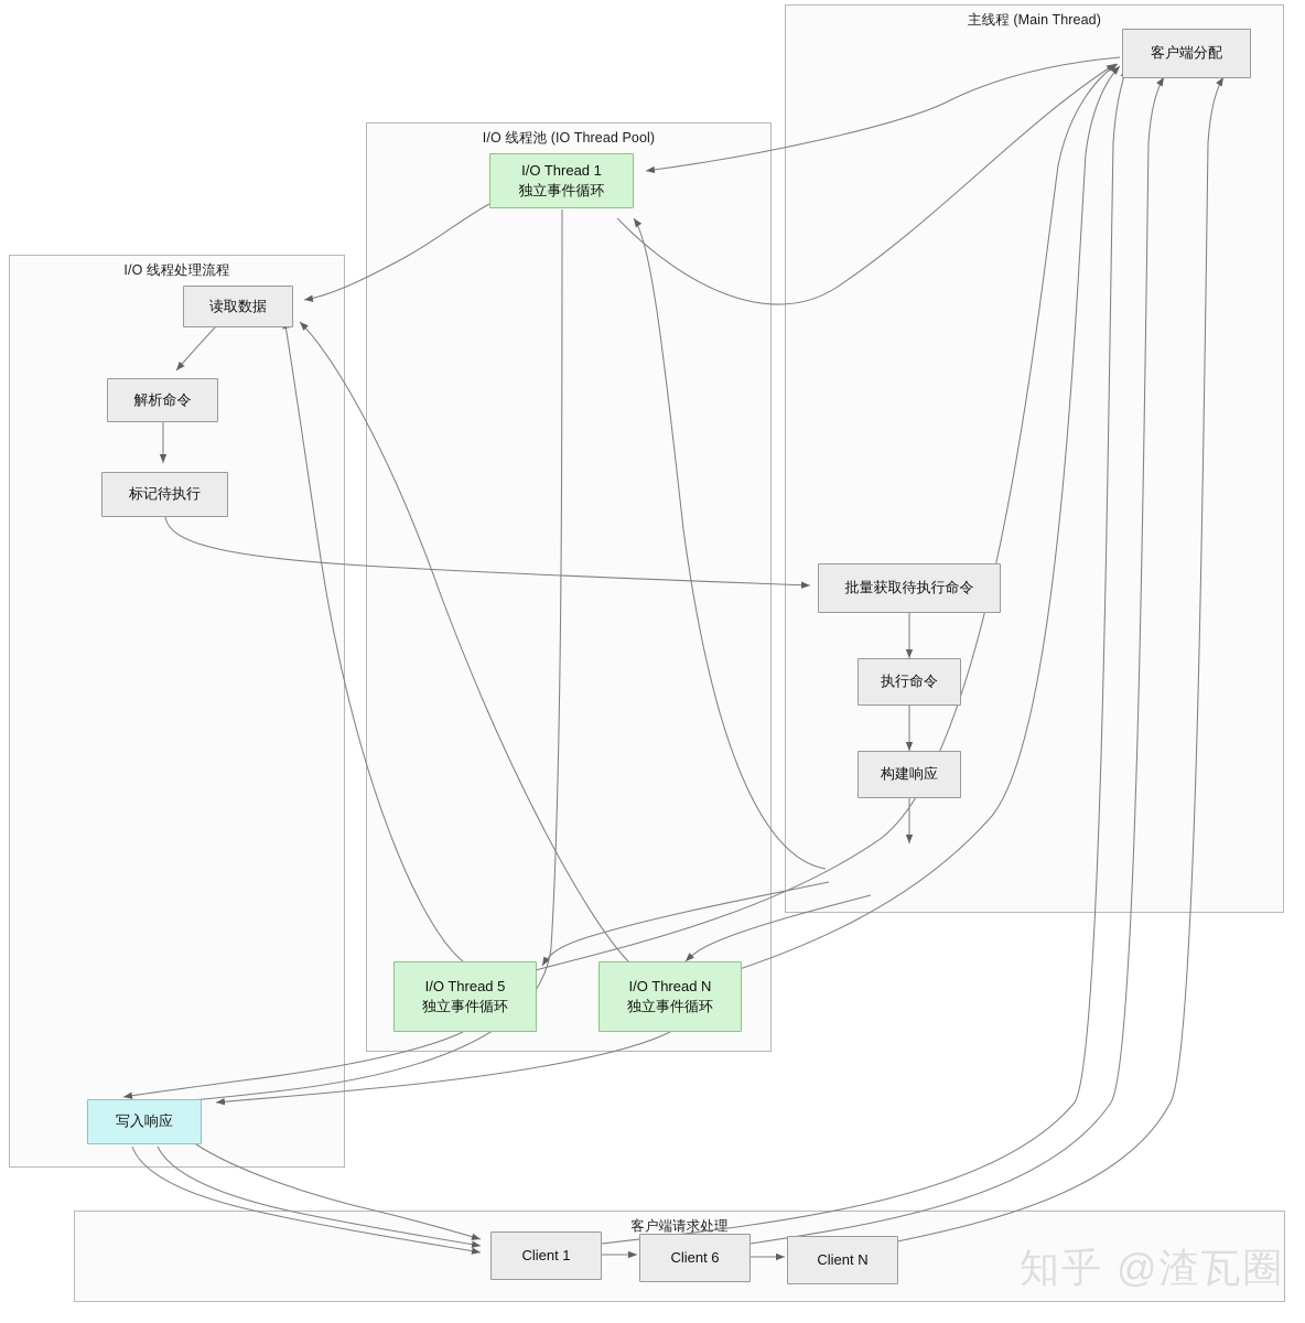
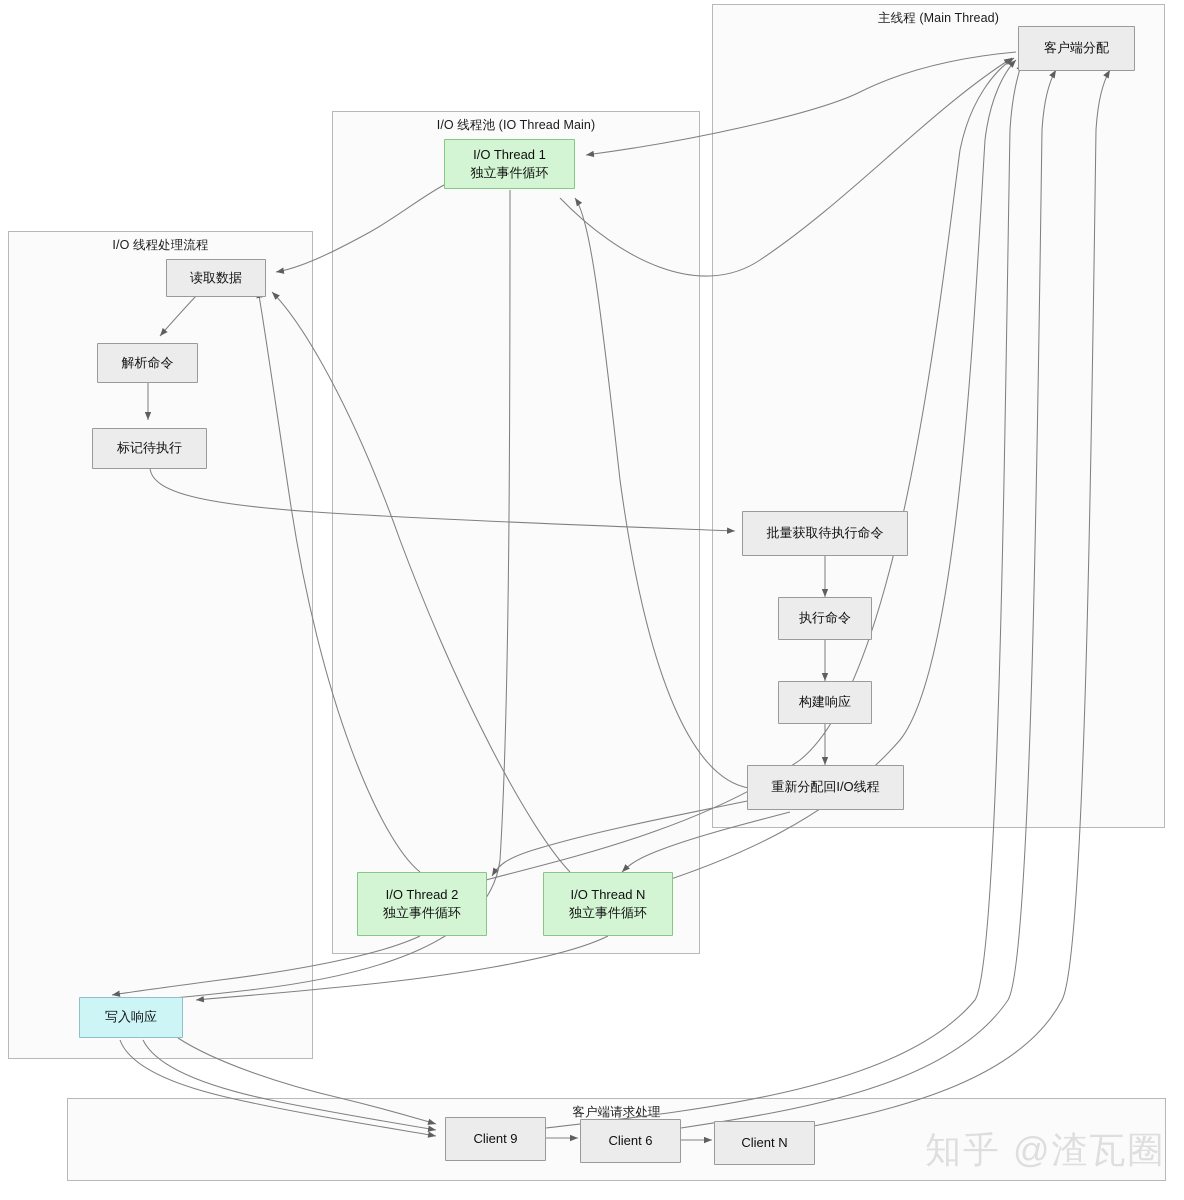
  主线程 (Main Thread)
- I/O 线程池 (IO Thread Pool)
+ I/O 线程池 (IO Thread Main)
  I/O 线程处理流程
  客户端请求处理
  客户端分配
  I/O Thread 1
  独立事件循环
  读取数据
  解析命令
  标记待执行
  批量获取待执行命令
  执行命令
  构建响应
+ 重新分配回I/O线程
- I/O Thread 5
+ I/O Thread 2
  独立事件循环
  I/O Thread N
  独立事件循环
  写入响应
- Client 1
+ Client 9
  Client 6
  Client N
  知乎 @渣瓦圈
